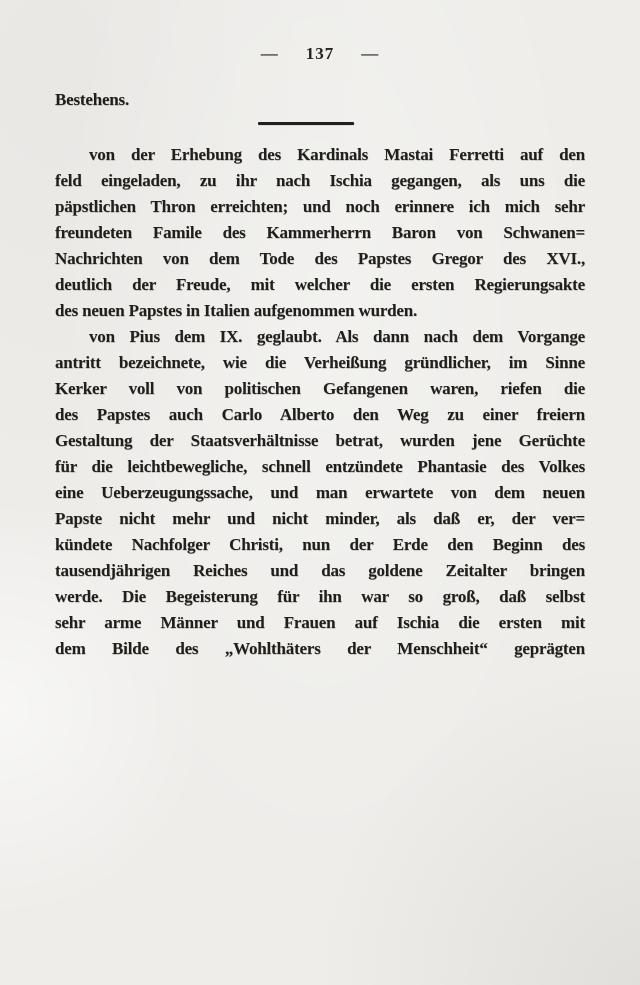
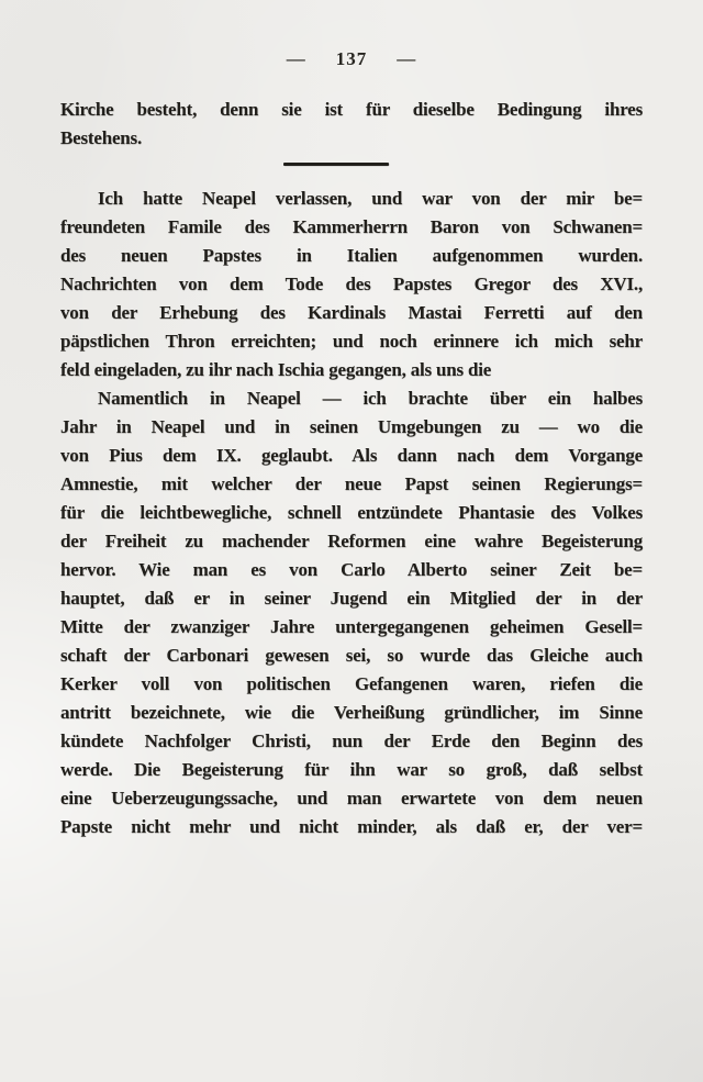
  —
  137
  —
+ Kirche besteht, denn sie ist für dieselbe Bedingung ihres
  Bestehens.
+ Ich hatte Neapel verlassen, und war von der mir be=
- von der Erhebung des Kardinals Mastai Ferretti auf den
+ freundeten Famile des Kammerherrn Baron von Schwanen=
- feld eingeladen, zu ihr nach Ischia gegangen, als uns die
+ des neuen Papstes in Italien aufgenommen wurden.
- päpstlichen Thron erreichten; und noch erinnere ich mich sehr
+ Nachrichten von dem Tode des Papstes Gregor des XVI.,
- freundeten Famile des Kammerherrn Baron von Schwanen=
+ von der Erhebung des Kardinals Mastai Ferretti auf den
- Nachrichten von dem Tode des Papstes Gregor des XVI.,
+ päpstlichen Thron erreichten; und noch erinnere ich mich sehr
- deutlich der Freude, mit welcher die ersten Regierungsakte
- des neuen Papstes in Italien aufgenommen wurden.
+ feld eingeladen, zu ihr nach Ischia gegangen, als uns die
+ Namentlich in Neapel — ich brachte über ein halbes
+ Jahr in Neapel und in seinen Umgebungen zu — wo die
  von Pius dem IX. geglaubt. Als dann nach dem Vorgange
+ Amnestie, mit welcher der neue Papst seinen Regierungs=
- antritt bezeichnete, wie die Verheißung gründlicher, im Sinne
+ für die leichtbewegliche, schnell entzündete Phantasie des Volkes
+ der Freiheit zu machender Reformen eine wahre Begeisterung
+ hervor. Wie man es von Carlo Alberto seiner Zeit be=
+ hauptet, daß er in seiner Jugend ein Mitglied der in der
+ Mitte der zwanziger Jahre untergegangenen geheimen Gesell=
+ schaft der Carbonari gewesen sei, so wurde das Gleiche auch
  Kerker voll von politischen Gefangenen waren, riefen die
- des Papstes auch Carlo Alberto den Weg zu einer freiern
- Gestaltung der Staatsverhältnisse betrat, wurden jene Gerüchte
- für die leichtbewegliche, schnell entzündete Phantasie des Volkes
+ antritt bezeichnete, wie die Verheißung gründlicher, im Sinne
- eine Ueberzeugungssache, und man erwartete von dem neuen
+ kündete Nachfolger Christi, nun der Erde den Beginn des
- Papste nicht mehr und nicht minder, als daß er, der ver=
+ werde. Die Begeisterung für ihn war so groß, daß selbst
- kündete Nachfolger Christi, nun der Erde den Beginn des
+ eine Ueberzeugungssache, und man erwartete von dem neuen
- tausendjährigen Reiches und das goldene Zeitalter bringen
- werde. Die Begeisterung für ihn war so groß, daß selbst
+ Papste nicht mehr und nicht minder, als daß er, der ver=
- sehr arme Männer und Frauen auf Ischia die ersten mit
- dem Bilde des „Wohlthäters der Menschheit“ geprägten
